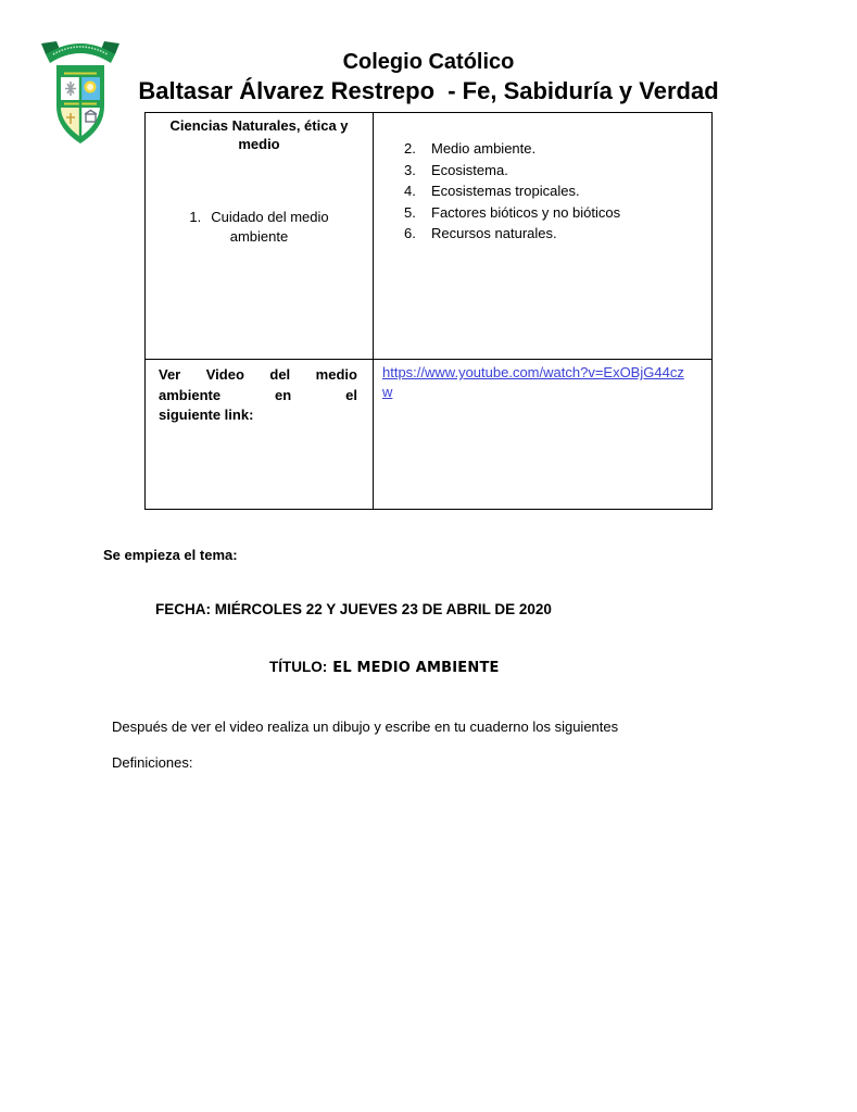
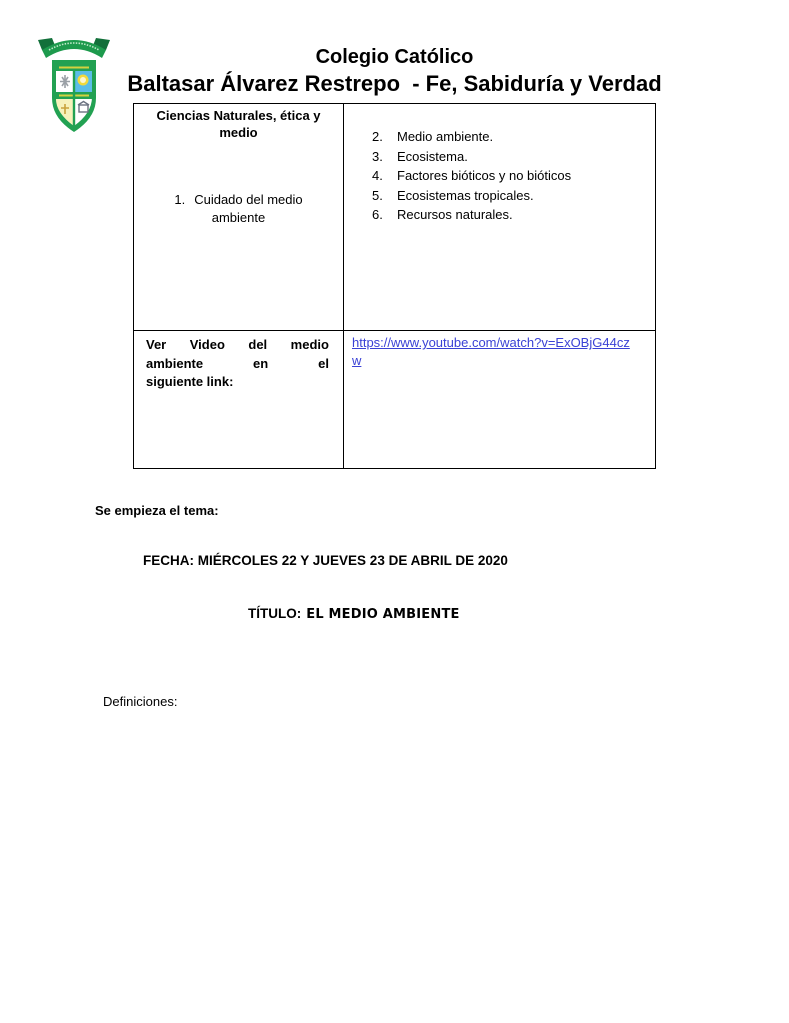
  Colegio Católico
  Baltasar Álvarez Restrepo - Fe, Sabiduría y Verdad
  Ciencias Naturales, ética y medio
  1. Cuidado del medio ambiente
  2.
  Medio ambiente.
  3.
  Ecosistema.
  4.
- Ecosistemas tropicales.
+ Factores bióticos y no bióticos
  5.
- Factores bióticos y no bióticos
+ Ecosistemas tropicales.
  6.
  Recursos naturales.
  Ver
  Video
  del
  medio
  ambiente
  en
  el
  siguiente link:
  https://www.youtube.com/watch?v=ExOBjG44czw
  Se empieza el tema:
  FECHA: MIÉRCOLES 22 Y JUEVES 23 DE ABRIL DE 2020
  TÍTULO: EL MEDIO AMBIENTE
- Después de ver el video realiza un dibujo y escribe en tu cuaderno los siguientes
  Definiciones:
